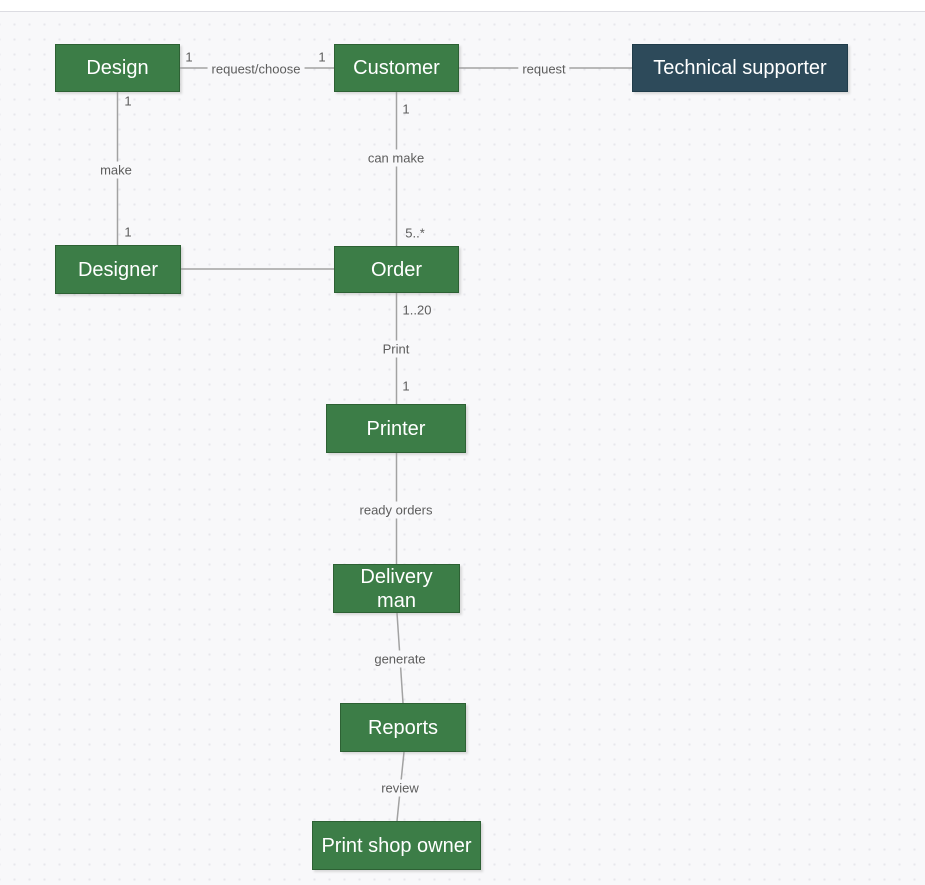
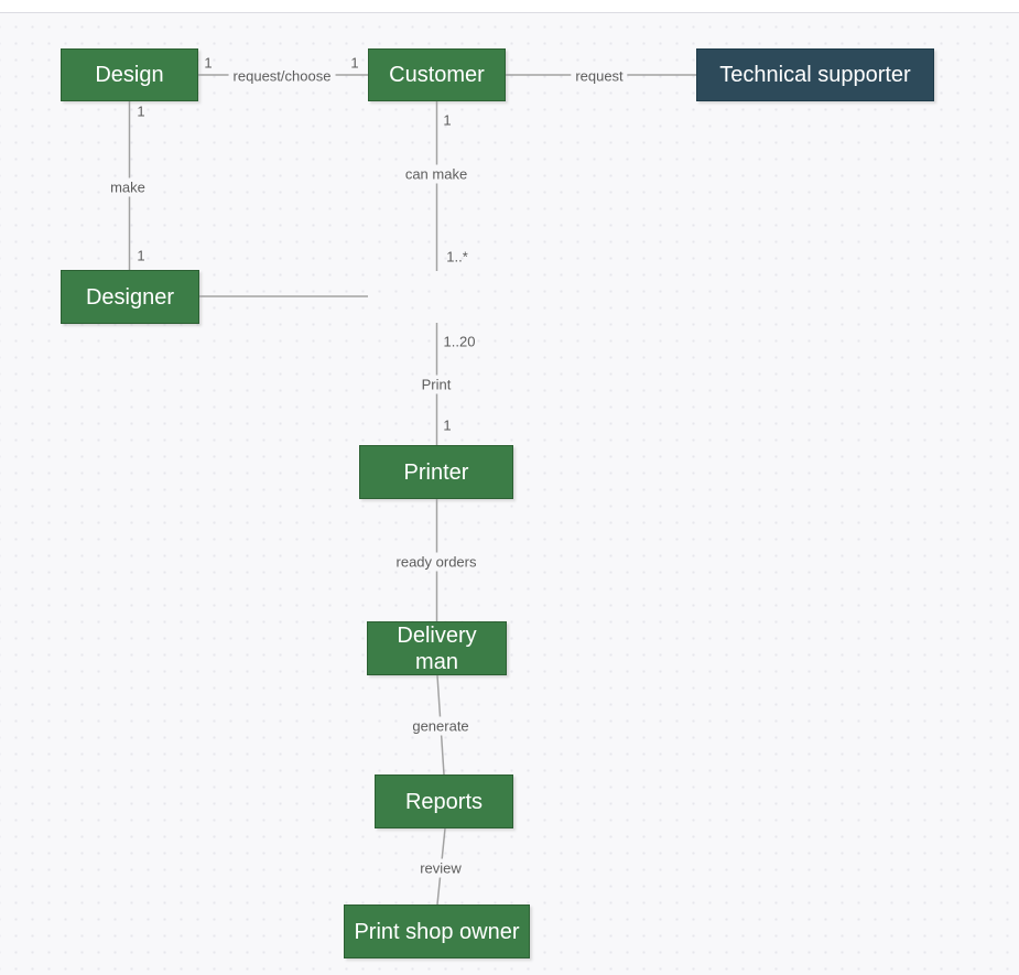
  Design
  Customer
  Technical supporter
  Designer
- Order
  Printer
  Delivery man
  Reports
  Print shop owner
  1
  request/choose
  1
  request
  1
  make
  1
  1
  can make
- 5..*
+ 1..*
  1..20
  Print
  1
  ready orders
  generate
  review
